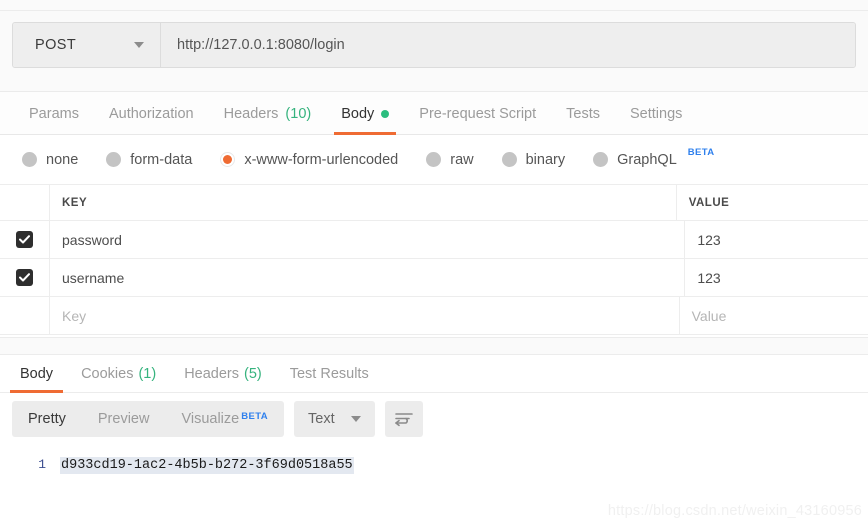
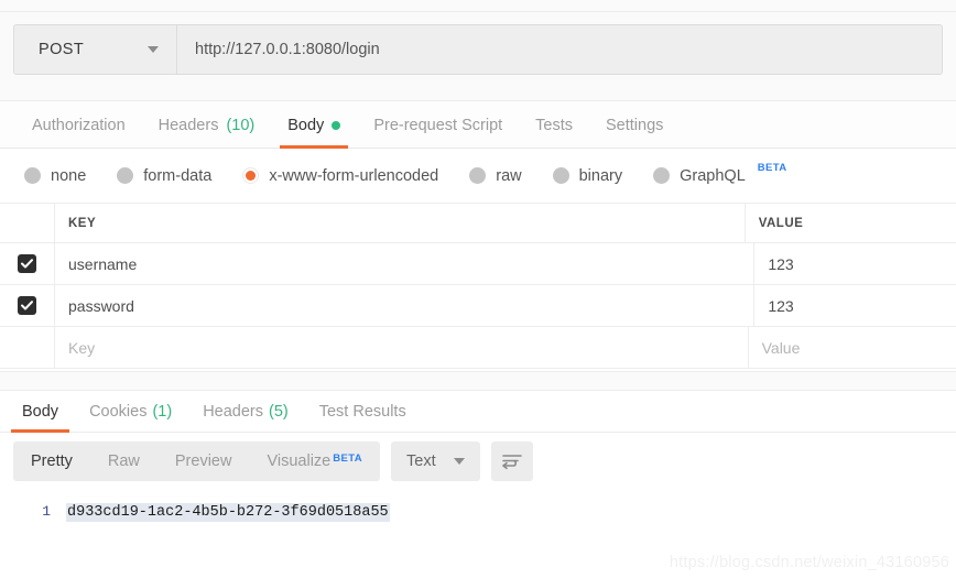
  POST
  http://127.0.0.1:8080/login
- Params
  Authorization
  Headers
  (10)
  Body
  Pre-request Script
  Tests
  Settings
  none
  form-data
  x-www-form-urlencoded
  raw
  binary
  GraphQL
  BETA
  KEY
  VALUE
- password
+ username
  123
- username
+ password
  123
  Key
  Value
  Body
  Cookies
  (1)
  Headers
  (5)
  Test Results
  Pretty
+ Raw
  Preview
  Visualize
  BETA
  Text
  1
  d933cd19-1ac2-4b5b-b272-3f69d0518a55
